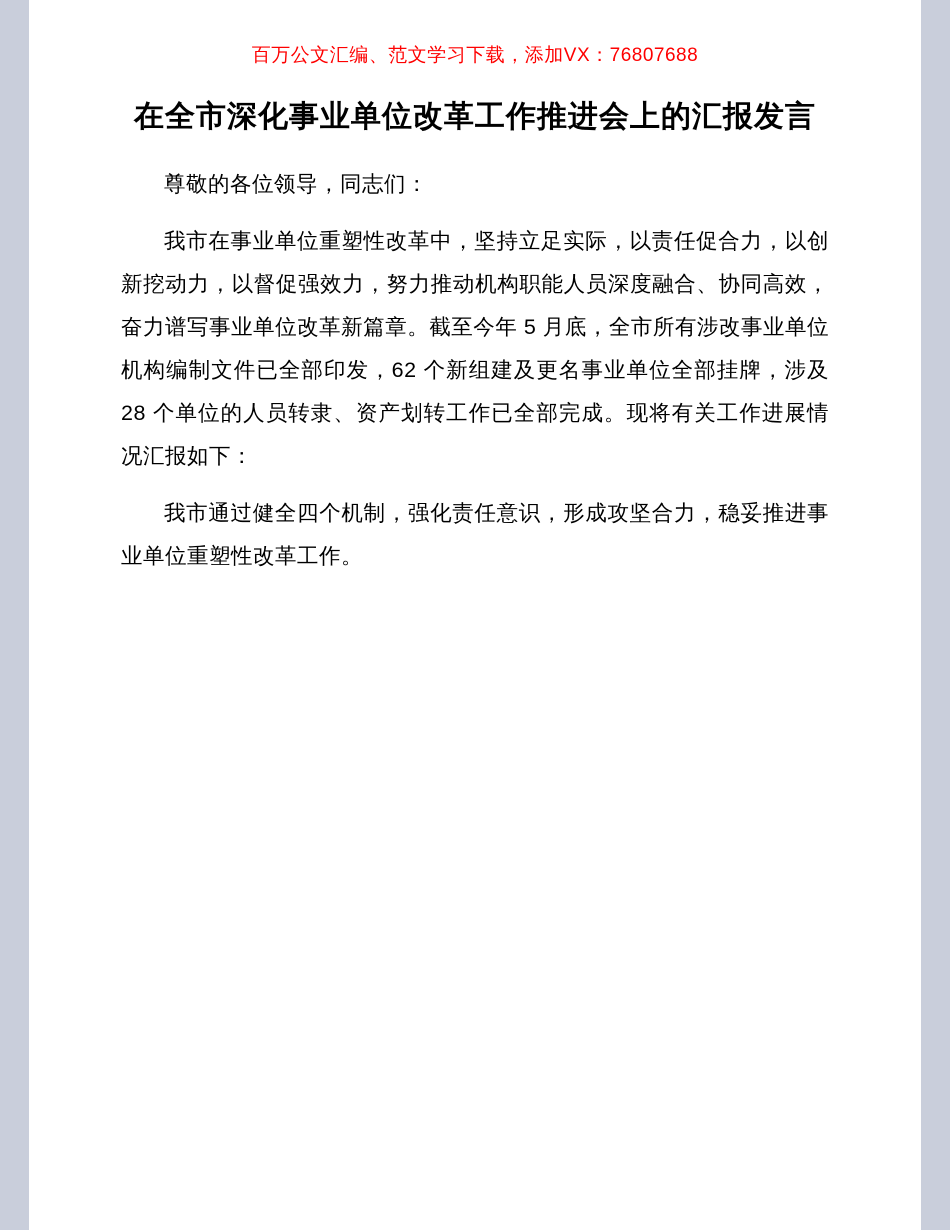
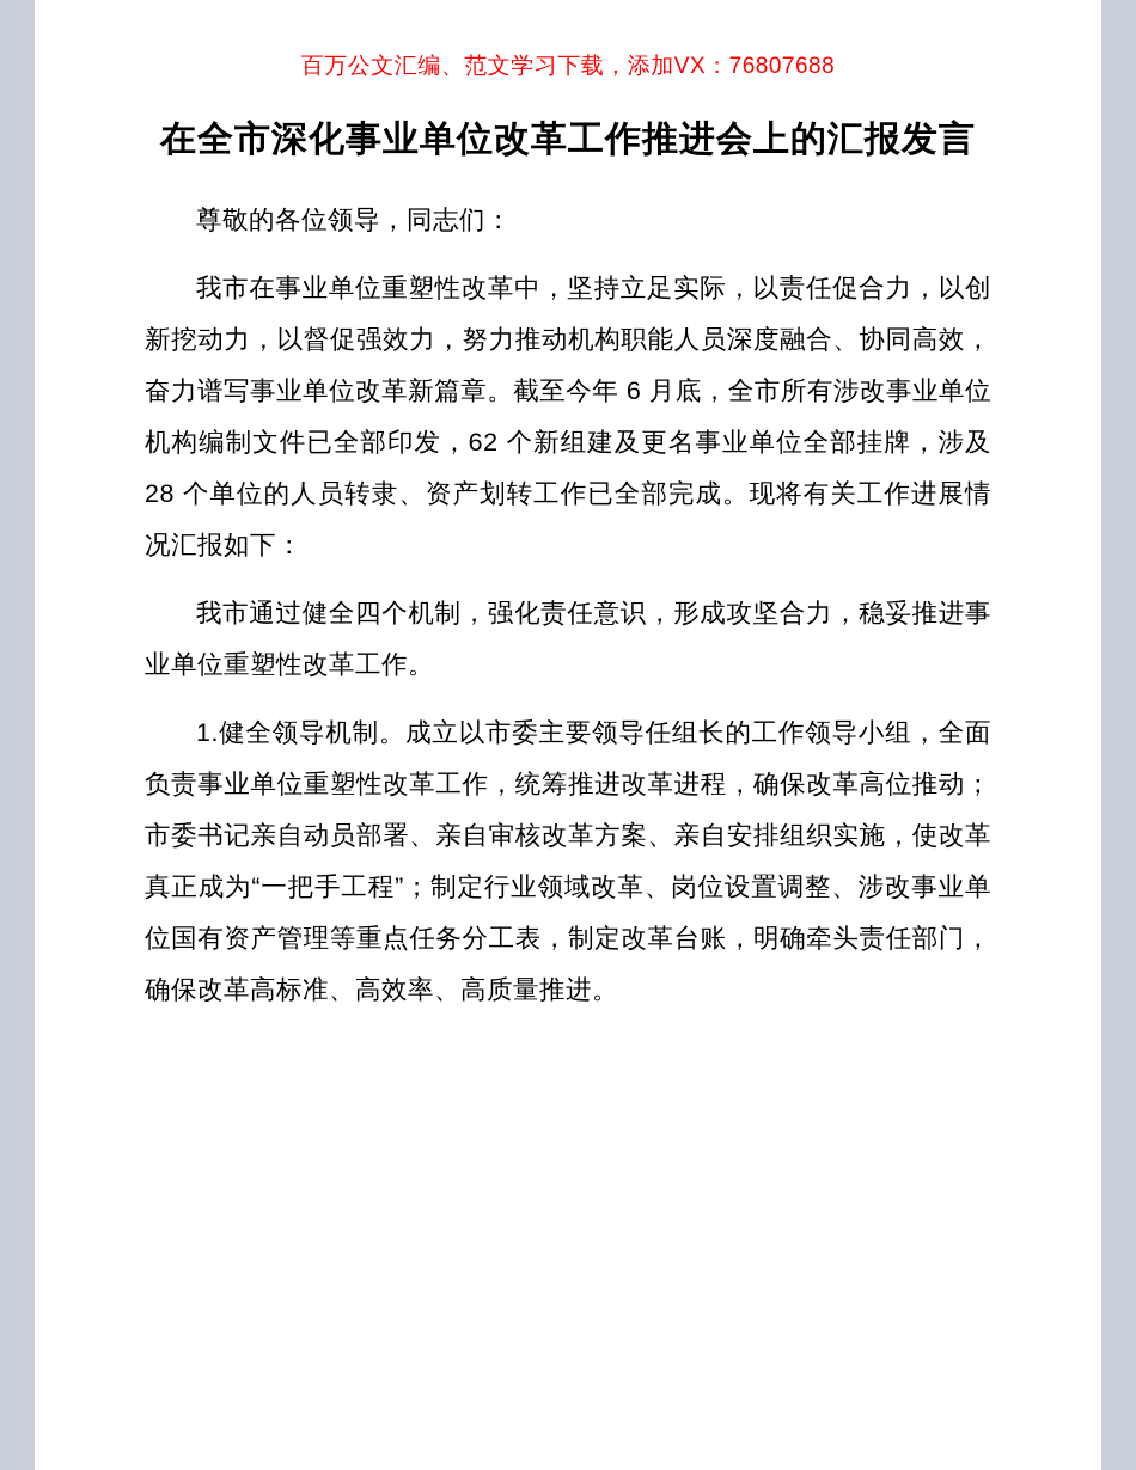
  百万公文汇编、范文学习下载，添加VX：76807688
  在全市深化事业单位改革工作推进会上的汇报发言
  尊敬的各位领导，同志们：
- 我市在事业单位重塑性改革中，坚持立足实际，以责任促合力，以创新挖动力，以督促强效力，努力推动机构职能人员深度融合、协同高效，奋力谱写事业单位改革新篇章。截至今年 5 月底，全市所有涉改事业单位机构编制文件已全部印发，62 个新组建及更名事业单位全部挂牌，涉及 28 个单位的人员转隶、资产划转工作已全部完成。现将有关工作进展情况汇报如下：
+ 我市在事业单位重塑性改革中，坚持立足实际，以责任促合力，以创新挖动力，以督促强效力，努力推动机构职能人员深度融合、协同高效，奋力谱写事业单位改革新篇章。截至今年 6 月底，全市所有涉改事业单位机构编制文件已全部印发，62 个新组建及更名事业单位全部挂牌，涉及 28 个单位的人员转隶、资产划转工作已全部完成。现将有关工作进展情况汇报如下：
  我市通过健全四个机制，强化责任意识，形成攻坚合力，稳妥推进事业单位重塑性改革工作。
+ 1.健全领导机制。成立以市委主要领导任组长的工作领导小组，全面负责事业单位重塑性改革工作，统筹推进改革进程，确保改革高位推动；市委书记亲自动员部署、亲自审核改革方案、亲自安排组织实施，使改革真正成为“一把手工程”；制定行业领域改革、岗位设置调整、涉改事业单位国有资产管理等重点任务分工表，制定改革台账，明确牵头责任部门，确保改革高标准、高效率、高质量推进。
